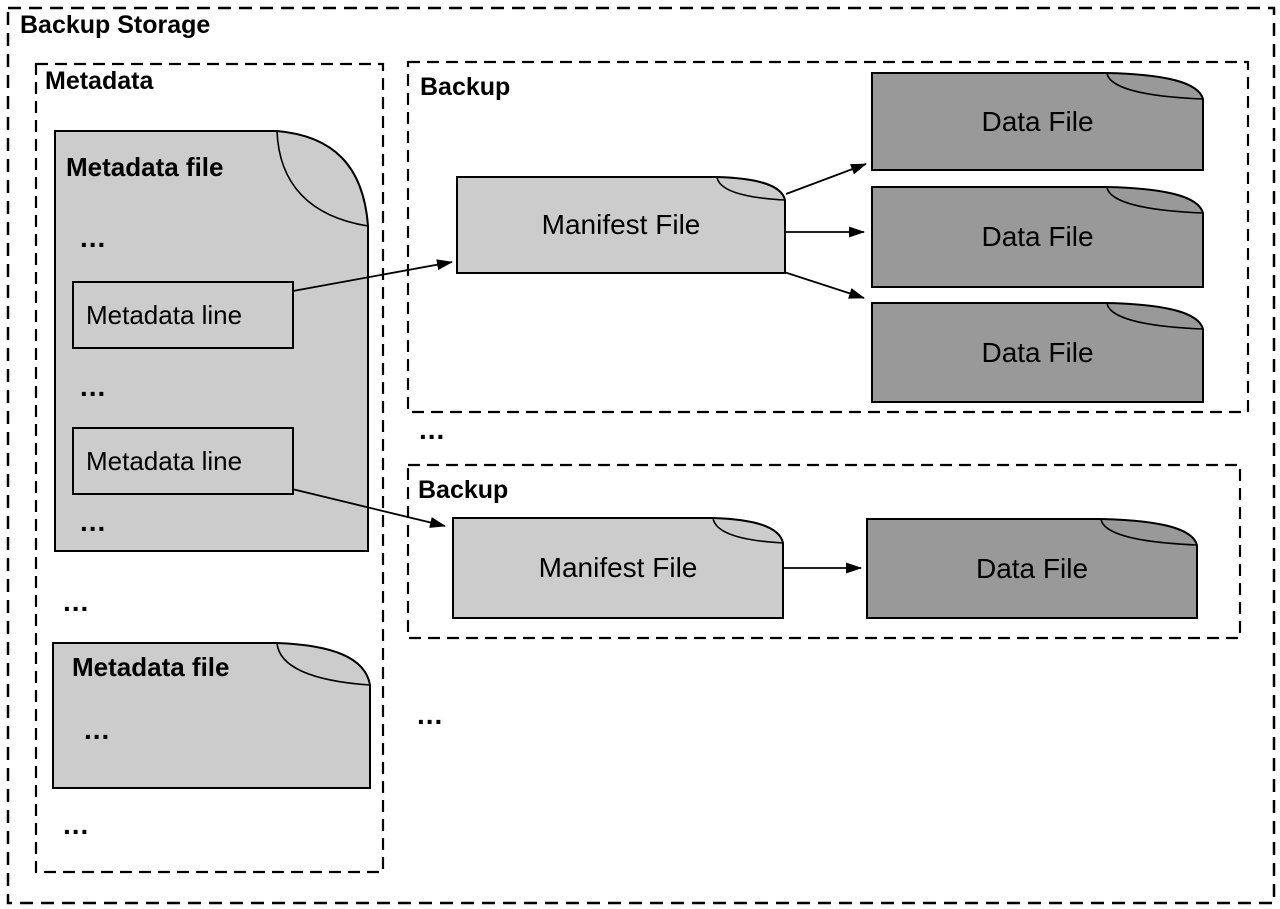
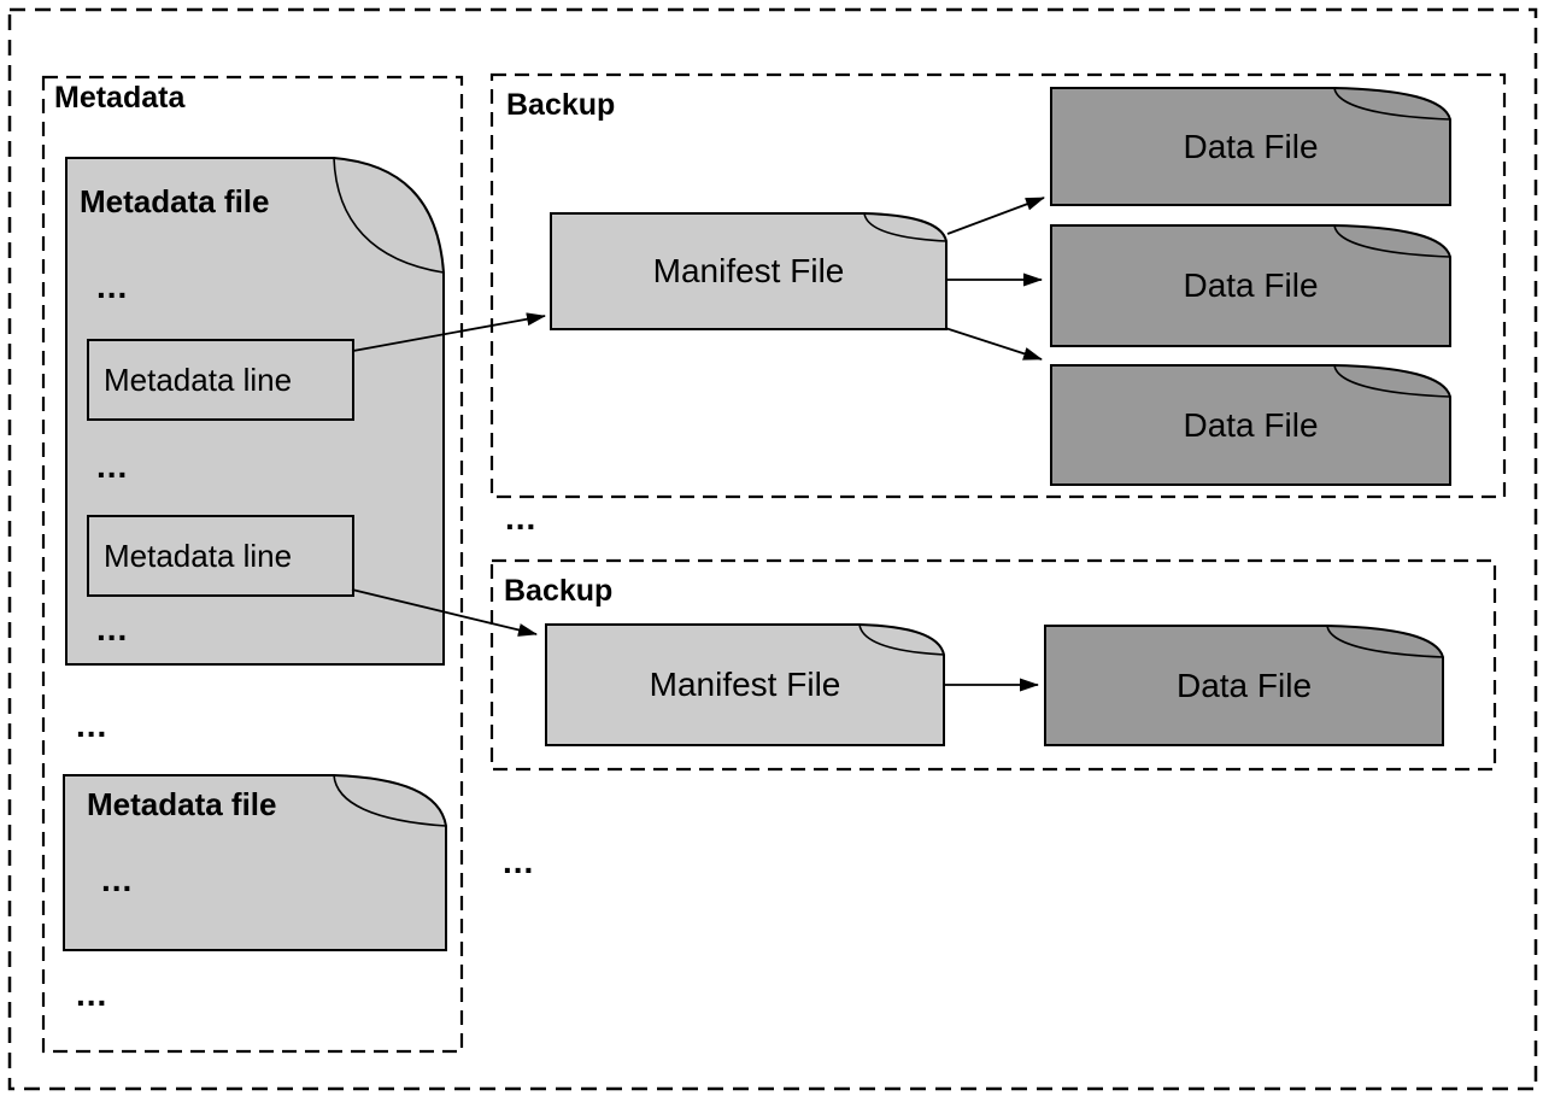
- Backup Storage
  Metadata
  Backup
  Backup
  Metadata file
  ...
  Metadata line
  ...
  Metadata line
  ...
  ...
  Metadata file
  ...
  ...
  Manifest File
  Data File
  Data File
  Data File
  ...
  Manifest File
  Data File
  ...
